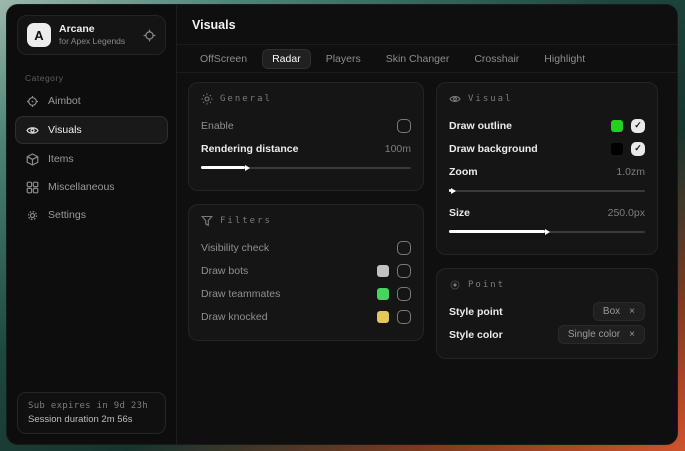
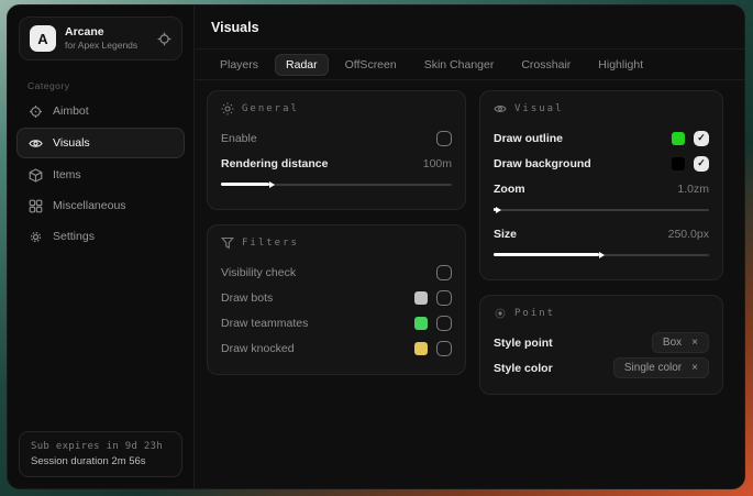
  A
  Arcane
  for Apex Legends
  Category
  Aimbot
  Visuals
  Items
  Miscellaneous
  Settings
  Sub expires in 9d 23h
  Session duration 2m 56s
  Visuals
- OffScreen
+ Players
  Radar
- Players
+ OffScreen
  Skin Changer
  Crosshair
  Highlight
  General
  Enable
  Rendering distance
  100m
  Filters
  Visibility check
  Draw bots
  Draw teammates
  Draw knocked
  Visual
  Draw outline
  Draw background
  Zoom
  1.0zm
  Size
  250.0px
  Point
  Style point
  Box
  Style color
  Single color
